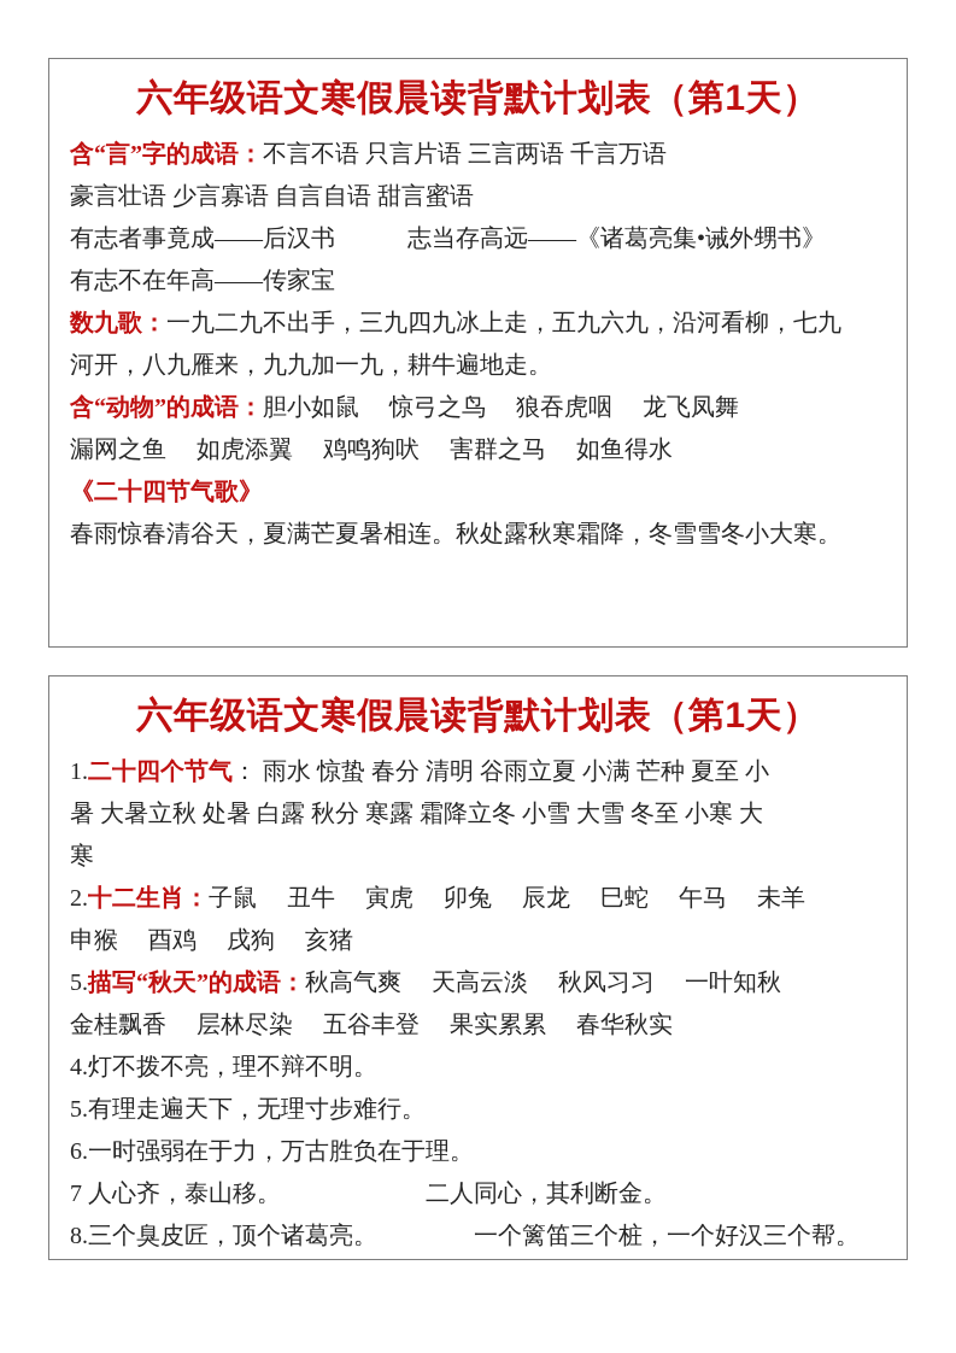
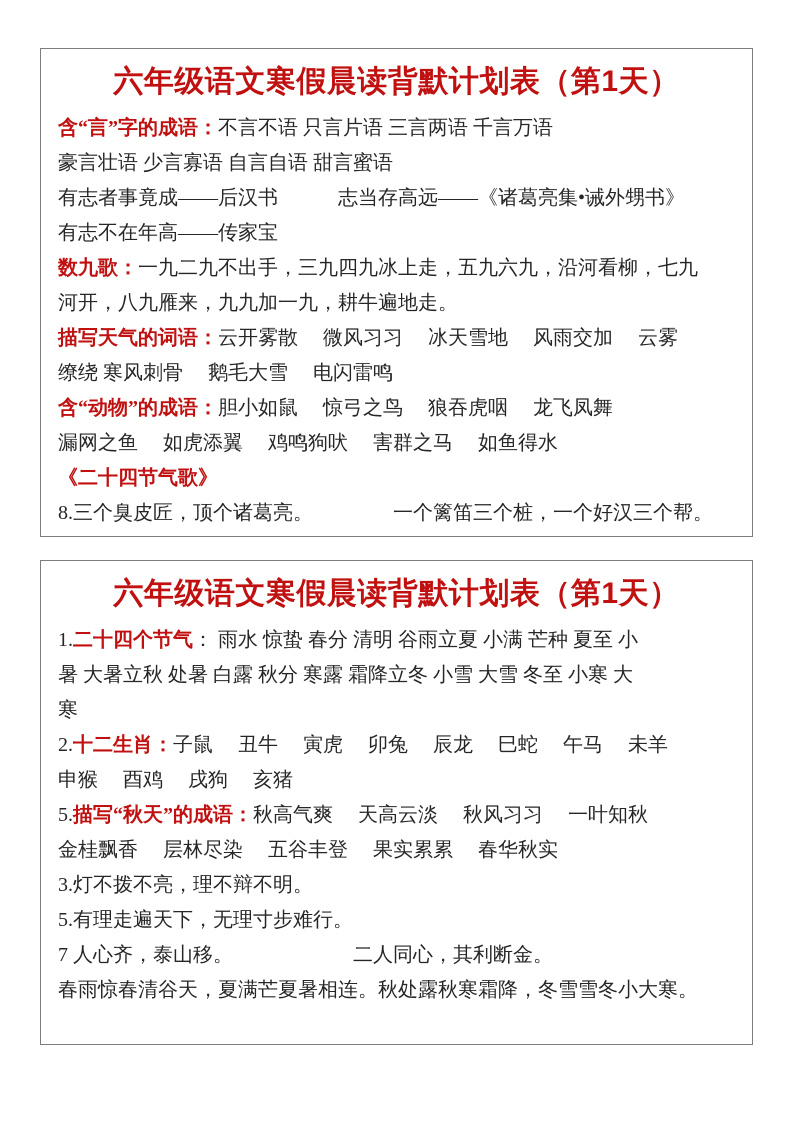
  六年级语文寒假晨读背默计划表（第1天）
  含“言”字的成语：不言不语 只言片语 三言两语 千言万语
  豪言壮语 少言寡语 自言自语 甜言蜜语
  有志者事竟成——后汉书 志当存高远——《诸葛亮集•诫外甥书》
  有志不在年高——传家宝
  数九歌：一九二九不出手，三九四九冰上走，五九六九，沿河看柳，七九
  河开，八九雁来，九九加一九，耕牛遍地走。
+ 描写天气的词语：云开雾散 微风习习 冰天雪地 风雨交加 云雾
+ 缭绕 寒风刺骨 鹅毛大雪 电闪雷鸣
  含“动物”的成语：胆小如鼠 惊弓之鸟 狼吞虎咽 龙飞凤舞
  漏网之鱼 如虎添翼 鸡鸣狗吠 害群之马 如鱼得水
  《二十四节气歌》
- 春雨惊春清谷天，夏满芒夏暑相连。秋处露秋寒霜降，冬雪雪冬小大寒。
+ 8.三个臭皮匠，顶个诸葛亮。 一个篱笛三个桩，一个好汉三个帮。
  六年级语文寒假晨读背默计划表（第1天）
  1.二十四个节气： 雨水 惊蛰 春分 清明 谷雨立夏 小满 芒种 夏至 小
  暑 大暑立秋 处暑 白露 秋分 寒露 霜降立冬 小雪 大雪 冬至 小寒 大
  寒
  2.十二生肖：子鼠 丑牛 寅虎 卯兔 辰龙 巳蛇 午马 未羊
  申猴 酉鸡 戌狗 亥猪
  5.描写“秋天”的成语：秋高气爽 天高云淡 秋风习习 一叶知秋
  金桂飘香 层林尽染 五谷丰登 果实累累 春华秋实
- 4.灯不拨不亮，理不辩不明。
+ 3.灯不拨不亮，理不辩不明。
  5.有理走遍天下，无理寸步难行。
- 6.一时强弱在于力，万古胜负在于理。
  7 人心齐，泰山移。 二人同心，其利断金。
- 8.三个臭皮匠，顶个诸葛亮。 一个篱笛三个桩，一个好汉三个帮。
+ 春雨惊春清谷天，夏满芒夏暑相连。秋处露秋寒霜降，冬雪雪冬小大寒。
